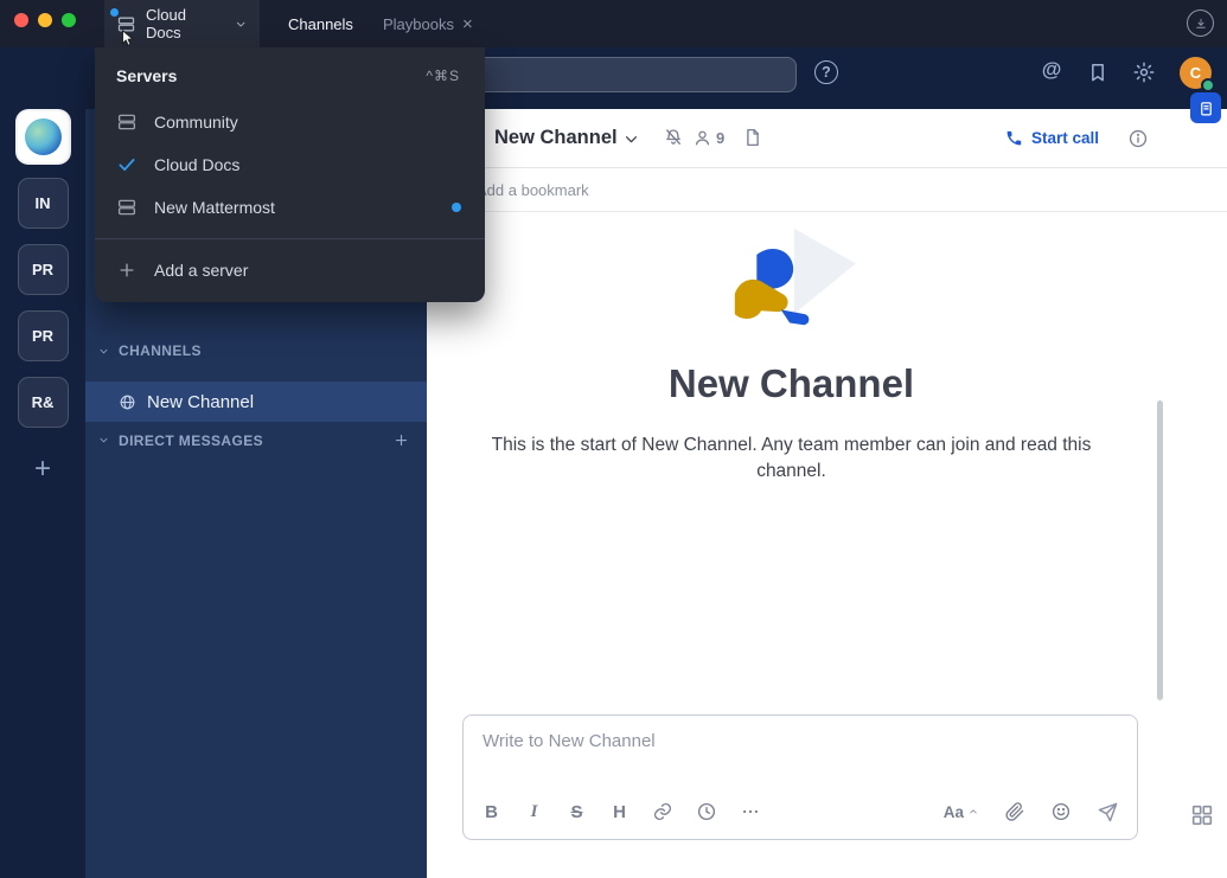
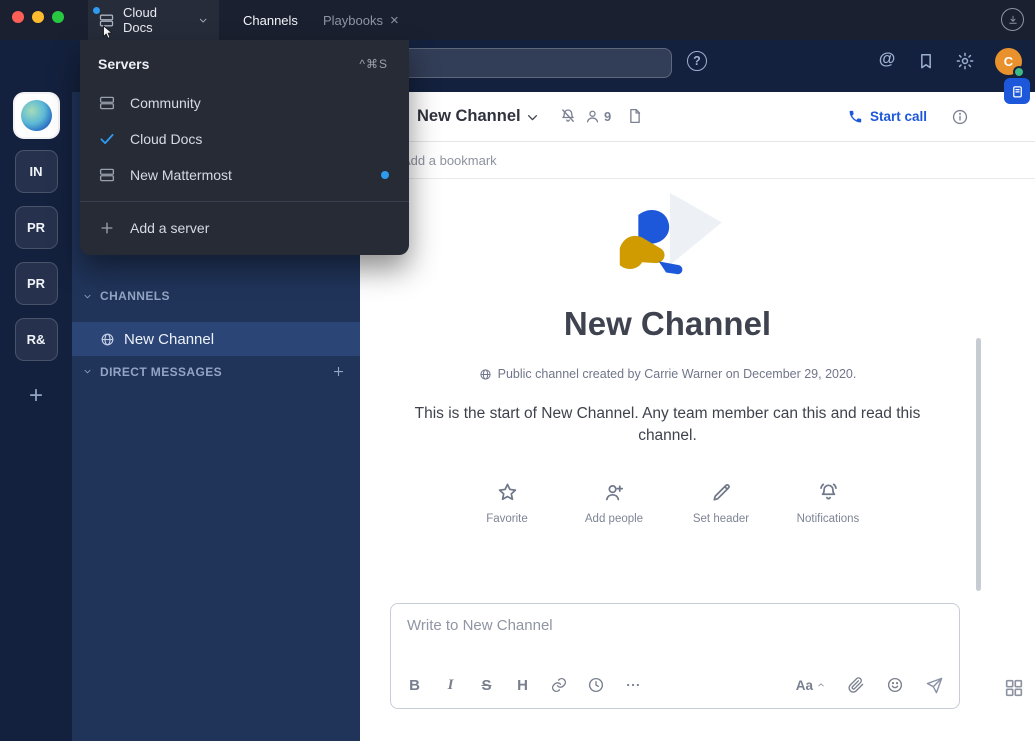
  Cloud Docs
  Channels
  Playbooks
  ×
  ?
  @
  C
  IN
  PR
  PR
  R&
  +
  CHANNELS
  New Channel
  DIRECT MESSAGES
  New Channel
  9
  Start call
  dd a bookmark
  New Channel
+ Public channel created by Carrie Warner on December 29, 2020.
- This is the start of New Channel. Any team member can join and read this channel.
+ This is the start of New Channel. Any team member can this and read this channel.
+ Favorite
+ Add people
+ Set header
+ Notifications
  Write to New Channel
  B
  I
  S
  H
  Aa
  Servers
  ^⌘S
  Community
  Cloud Docs
  New Mattermost
  Add a server
